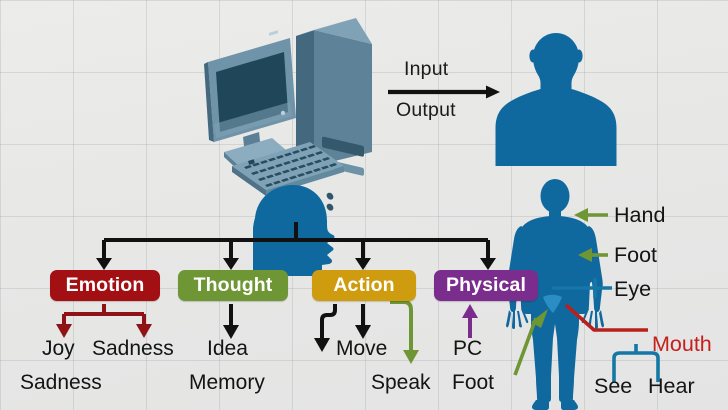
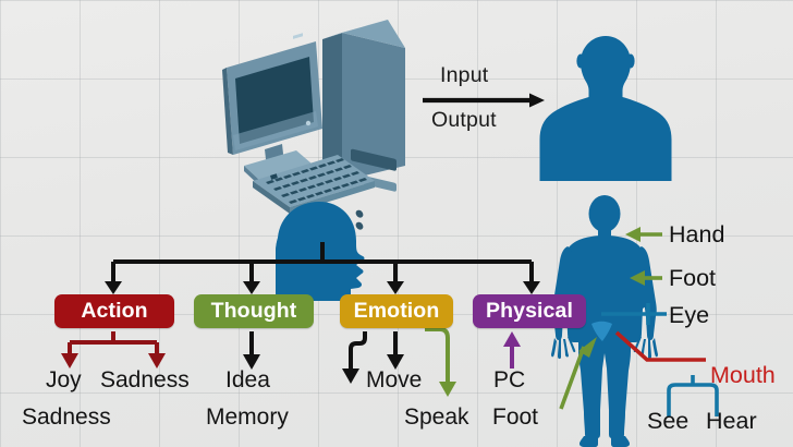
  Input
  Output
- Emotion
+ Action
  Thought
- Action
+ Emotion
  Physical
  Joy
  Sadness
  Sadness
  Idea
  Memory
  Move
  Speak
  PC
  Foot
  Hand
  Foot
  Eye
  Mouth
  See
  Hear
